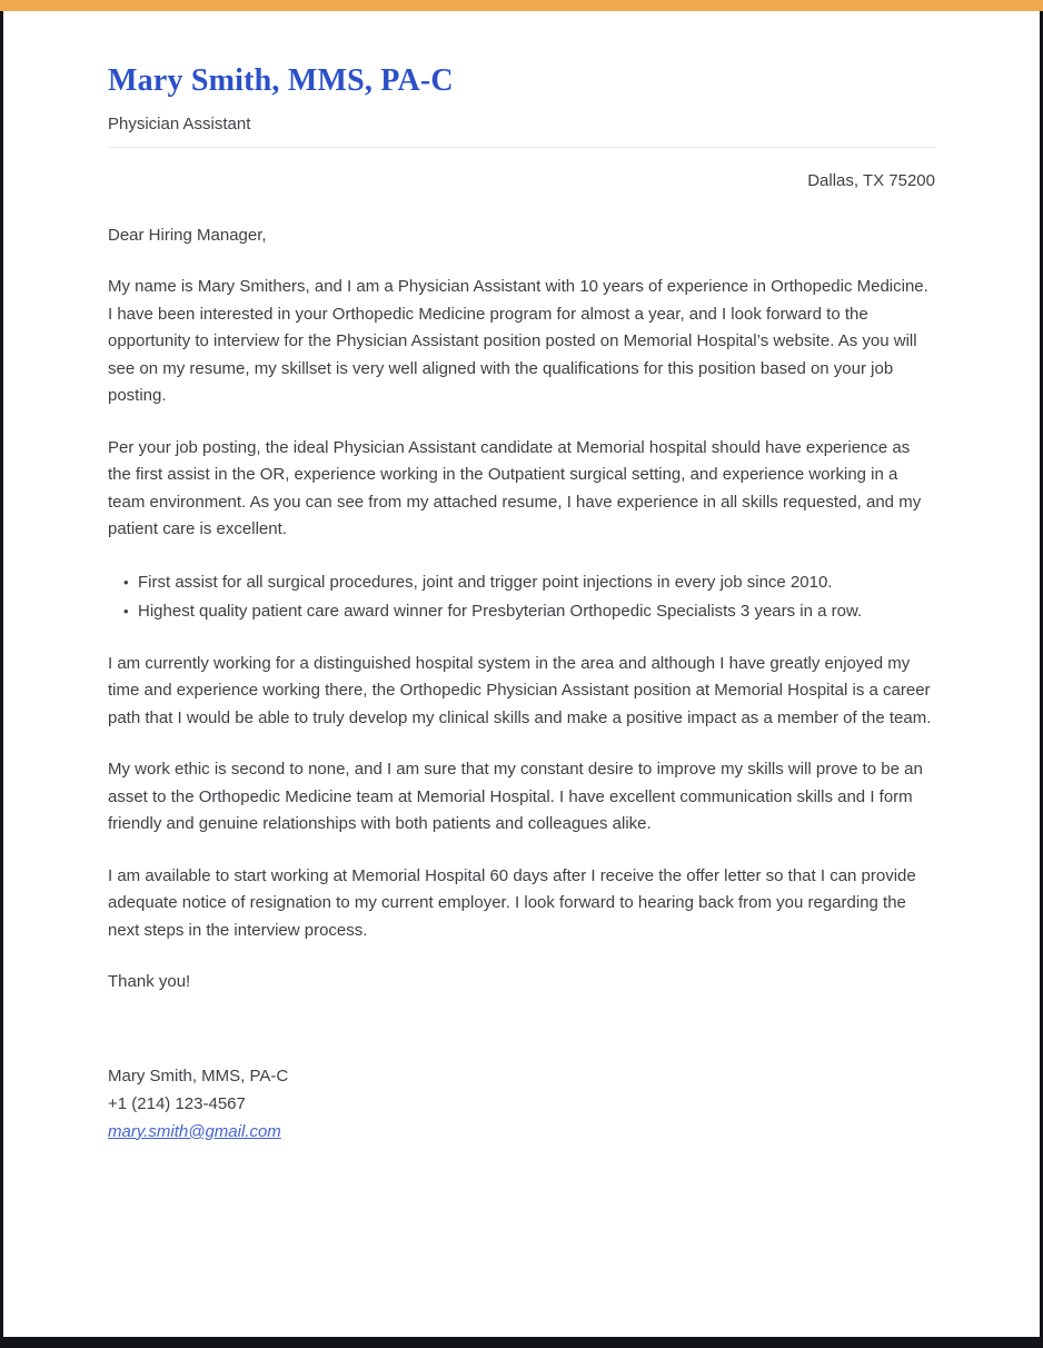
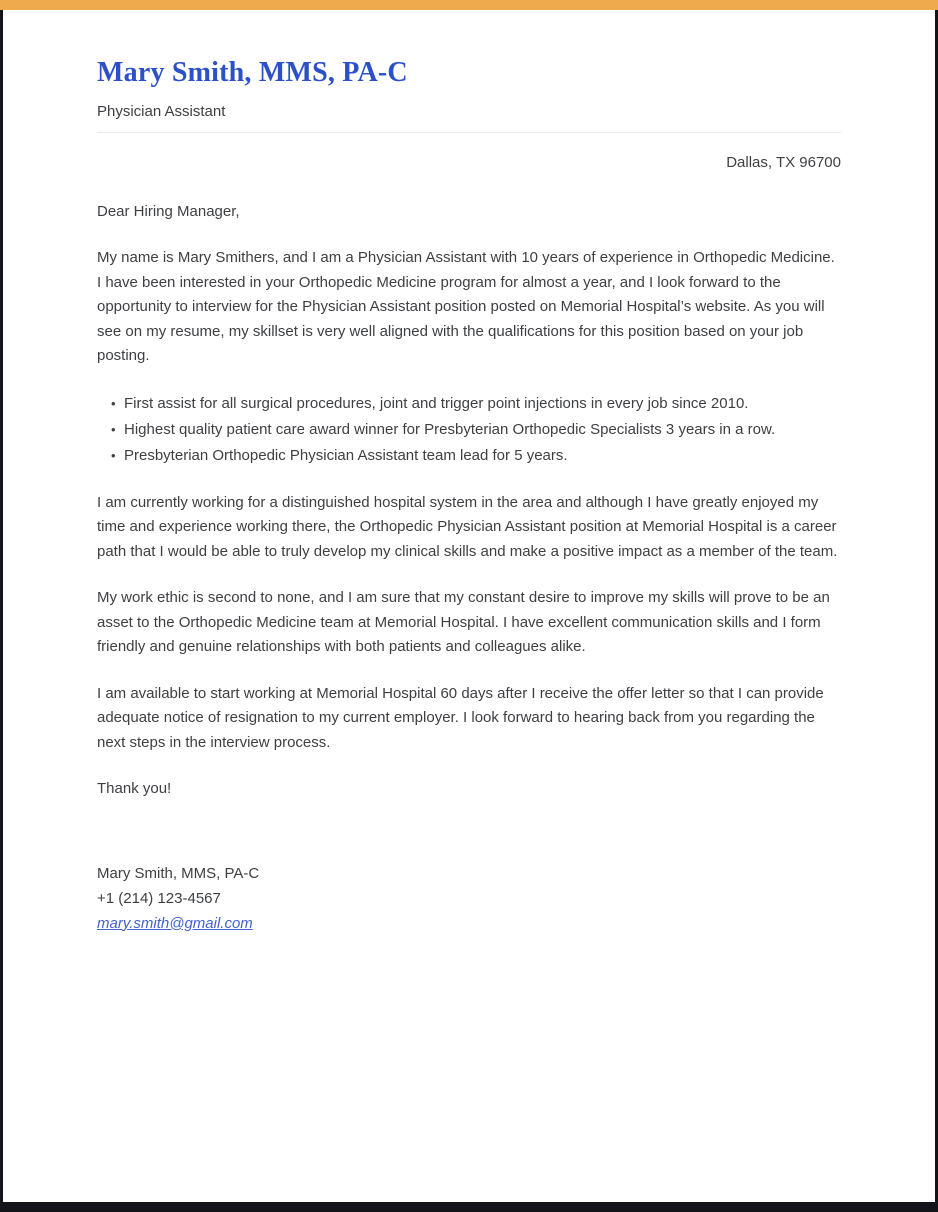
  Mary Smith, MMS, PA-C
  Physician Assistant
- Dallas, TX 75200
+ Dallas, TX 96700
  Dear Hiring Manager,
  My name is Mary Smithers, and I am a Physician Assistant with 10 years of experience in Orthopedic Medicine. I have been interested in your Orthopedic Medicine program for almost a year, and I look forward to the opportunity to interview for the Physician Assistant position posted on Memorial Hospital’s website. As you will see on my resume, my skillset is very well aligned with the qualifications for this position based on your job posting.
- Per your job posting, the ideal Physician Assistant candidate at Memorial hospital should have experience as the first assist in the OR, experience working in the Outpatient surgical setting, and experience working in a team environment. As you can see from my attached resume, I have experience in all skills requested, and my patient care is excellent.
  First assist for all surgical procedures, joint and trigger point injections in every job since 2010.
  Highest quality patient care award winner for Presbyterian Orthopedic Specialists 3 years in a row.
+ Presbyterian Orthopedic Physician Assistant team lead for 5 years.
  I am currently working for a distinguished hospital system in the area and although I have greatly enjoyed my time and experience working there, the Orthopedic Physician Assistant position at Memorial Hospital is a career path that I would be able to truly develop my clinical skills and make a positive impact as a member of the team.
  My work ethic is second to none, and I am sure that my constant desire to improve my skills will prove to be an asset to the Orthopedic Medicine team at Memorial Hospital. I have excellent communication skills and I form friendly and genuine relationships with both patients and colleagues alike.
  I am available to start working at Memorial Hospital 60 days after I receive the offer letter so that I can provide adequate notice of resignation to my current employer. I look forward to hearing back from you regarding the next steps in the interview process.
  Thank you!
  Mary Smith, MMS, PA-C
  +1 (214) 123-4567
  mary.smith@gmail.com
